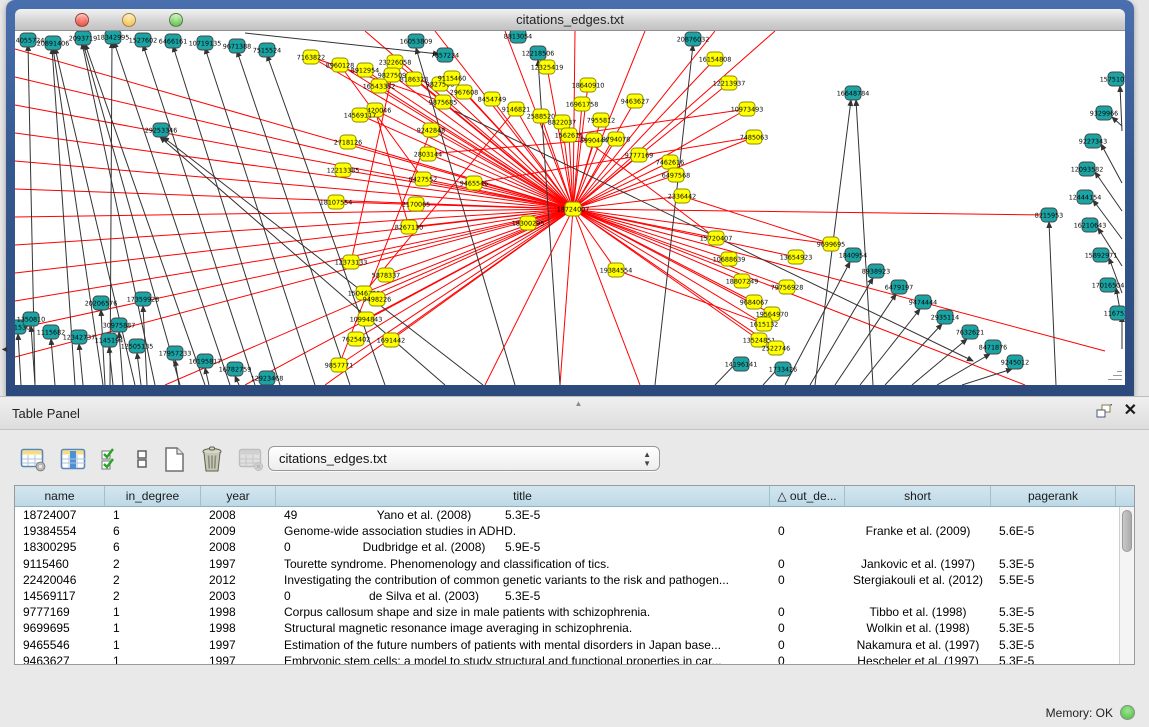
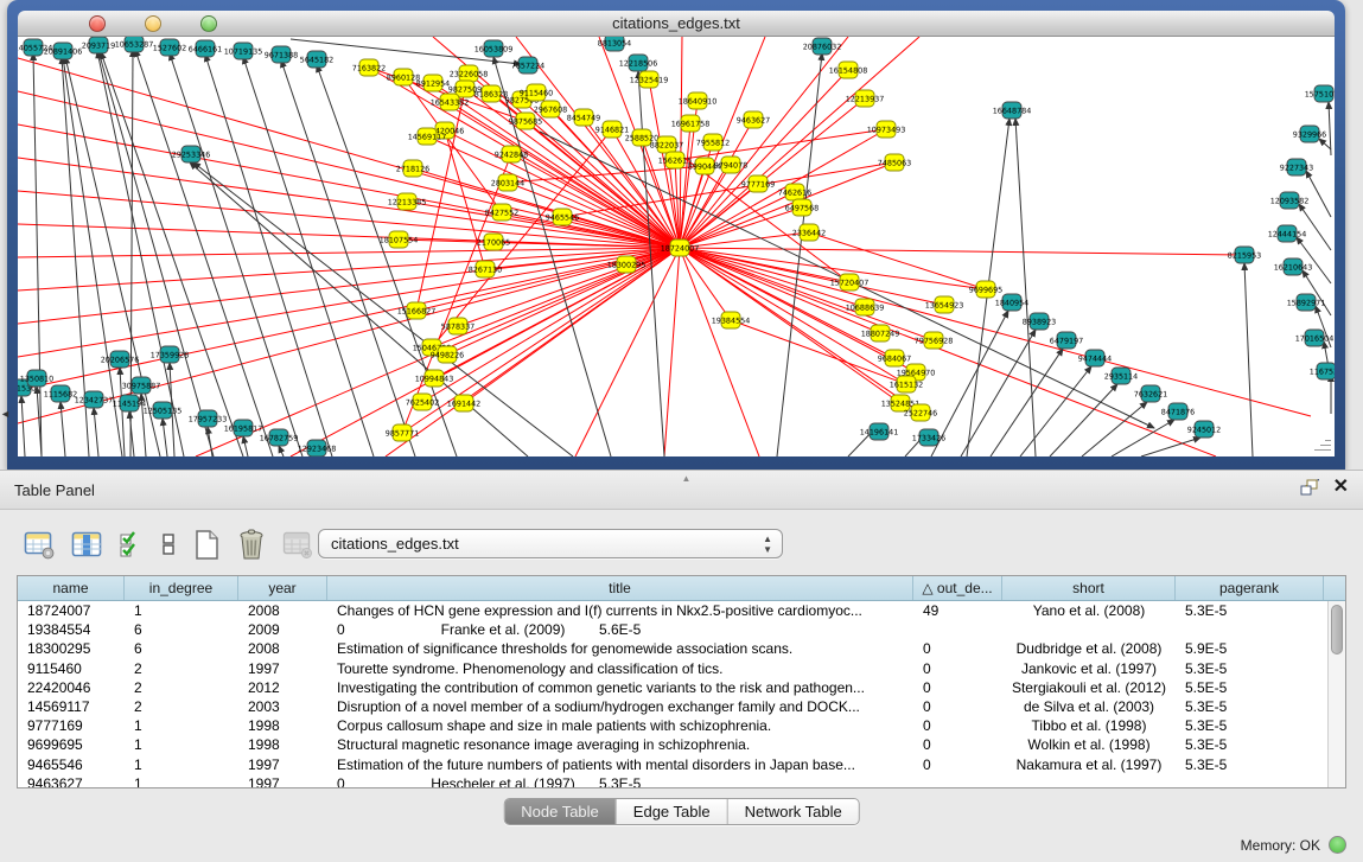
  citations_edges.txt
  4055724
  20891406
  2093719
- 18342995
+ 10653287
  1527602
  6466161
  10719135
  9671388
- 7515524
+ 5645182
  29253346
  16053809
  7857224
  12218506
  8813054
  20876032
  16648784
  157510
  9329966
  9227343
  12093582
  12444154
  8215953
  16210643
  15892971
  17016504
  11675
  1350810
  1115682
  12342737
  1145194
  20206576
  17359928
  30975887
  12505135
  17957233
  16195817
  16782759
  12923468
  1840954
  8938923
  6479197
  9474444
  2935114
  7632621
  8471876
  9245012
  14196141
  1733426
  7163822
  8960128
  8912954
  23226058
  9827509
  16543382
  8186328
  98275
  9115460
  2967608
  9875685
  8454749
  9146821
  2588520
  8822037
  18640910
  12325419
  16961758
  7955812
  1562615
  8990444
  9794078
  16154808
  12213937
  10973493
  7485063
  9777169
  7462616
  6497568
  2336442
  15720407
  10688639
  18807249
  13654923
  79756928
  9684067
  19564970
  1615132
  13524851
  2522746
  9699695
  19384554
  18300295
- 12373133
+ 15166827
  5878337
  9498226
  10994843
  7625402
  1691442
  9857771
  2718126
  12213385
  18107554
  2170065
  8267130
  420046
  14569117
  9242848
  2803144
  8427552
  9465546
  9463627
  18724007
  ◄
  Table Panel
  ▲
  ✕
  citations_edges.txt
  ▲
  ▼
  name
  in_degree
  year
  title
  △ out_de...
  short
  pagerank
  18724007
  1
  2008
+ Changes of HCN gene expression and I(f) currents in Nkx2.5-positive cardiomyoc...
  49
  Yano et al. (2008)
  5.3E-5
  19384554
  6
  2009
- Genome-wide association studies in ADHD.
  0
  Franke et al. (2009)
  5.6E-5
  18300295
  6
  2008
+ Estimation of significance thresholds for genomewide association scans.
  0
  Dudbridge et al. (2008)
  5.9E-5
  9115460
  2
  1997
  Tourette syndrome. Phenomenology and classification of tics.
  0
  Jankovic et al. (1997)
  5.3E-5
  22420046
  2
  2012
  Investigating the contribution of common genetic variants to the risk and pathogen...
  0
  Stergiakouli et al. (2012)
  5.5E-5
  14569117
  2
  2003
+ Disruption of a novel member of a sodium/hydrogen exchanger family and DOCK...
  0
  de Silva et al. (2003)
  5.3E-5
  9777169
  1
  1998
  Corpus callosum shape and size in male patients with schizophrenia.
  0
  Tibbo et al. (1998)
  5.3E-5
  9699695
  1
  1998
  Structural magnetic resonance image averaging in schizophrenia.
  0
  Wolkin et al. (1998)
  5.3E-5
  9465546
  1
  1997
  Estimation of the future numbers of patients with mental disorders in Japan base...
  0
  Nakamura et al. (1997)
  5.3E-5
  9463627
  1
  1997
- Embryonic stem cells: a model to study structural and functional properties in car...
  0
  Hescheler et al. (1997)
  5.3E-5
+ Node Table
+ Edge Table
+ Network Table
  Memory: OK
